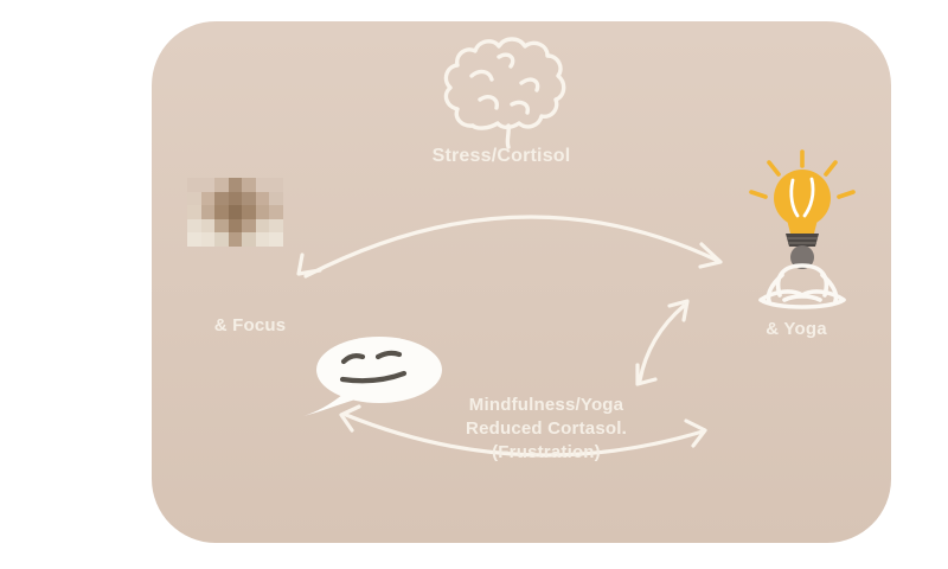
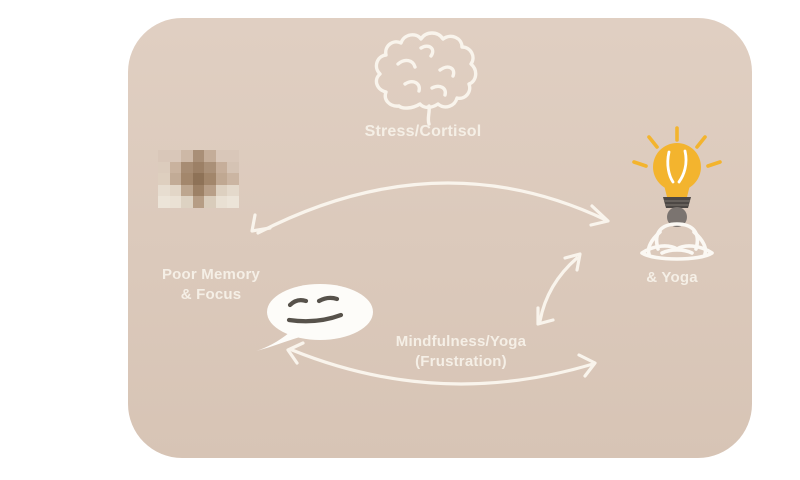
  Stress/Cortisol
+ Poor Memory
  & Focus
  Mindfulness/Yoga
- Reduced Cortasol.
  (Frustration)
  & Yoga
